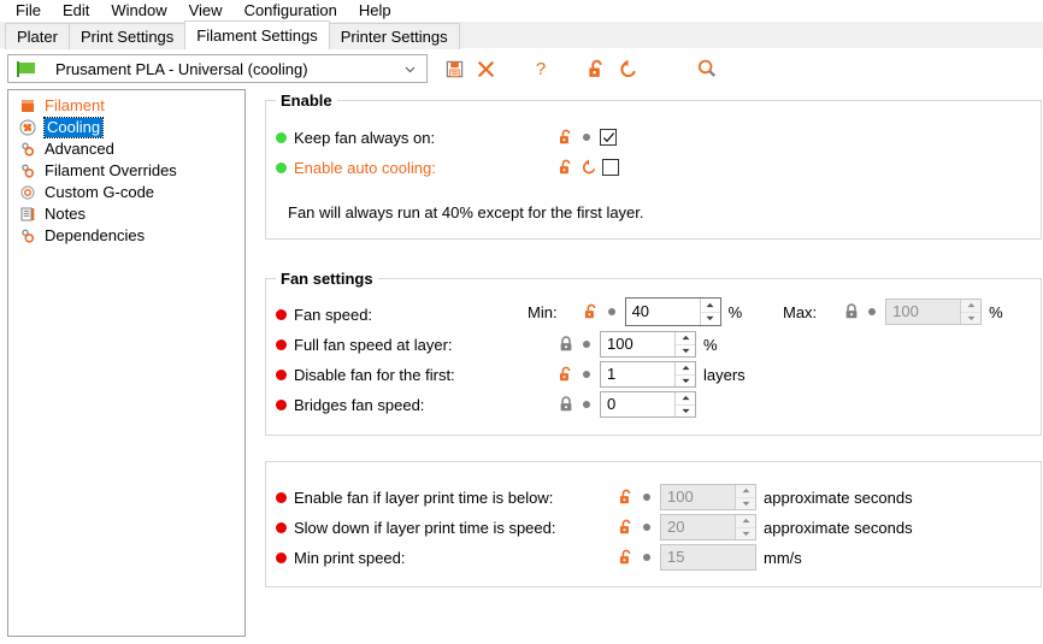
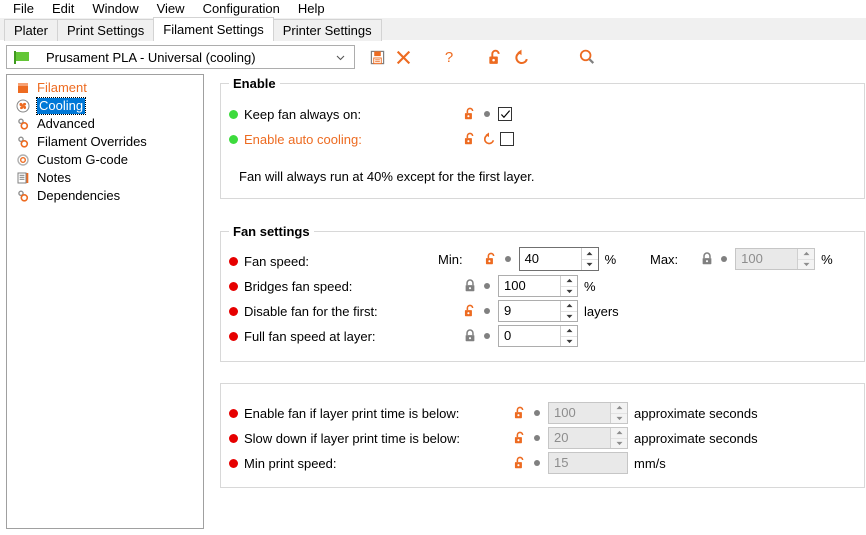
  File
  Edit
  Window
  View
  Configuration
  Help
  Plater
  Print Settings
  Filament Settings
  Printer Settings
  Prusament PLA - Universal (cooling)
  ?
  Filament
  Cooling
  Advanced
  Filament Overrides
  Custom G-code
  Notes
  Dependencies
  Enable
  Keep fan always on:
  Enable auto cooling:
  Fan will always run at 40% except for the first layer.
  Fan settings
  Fan speed:
  Min:
  40
  %
  Max:
  100
  %
- Full fan speed at layer:
+ Bridges fan speed:
  100
  %
  Disable fan for the first:
- 1
+ 9
  layers
- Bridges fan speed:
+ Full fan speed at layer:
  0
  Enable fan if layer print time is below:
  100
  approximate seconds
- Slow down if layer print time is speed:
+ Slow down if layer print time is below:
  20
  approximate seconds
  Min print speed:
  15
  mm/s
